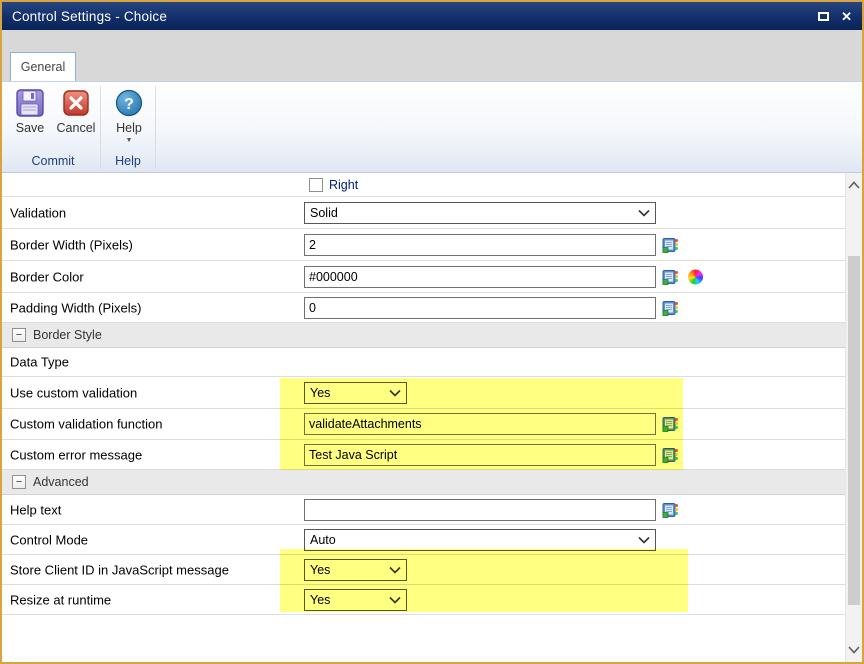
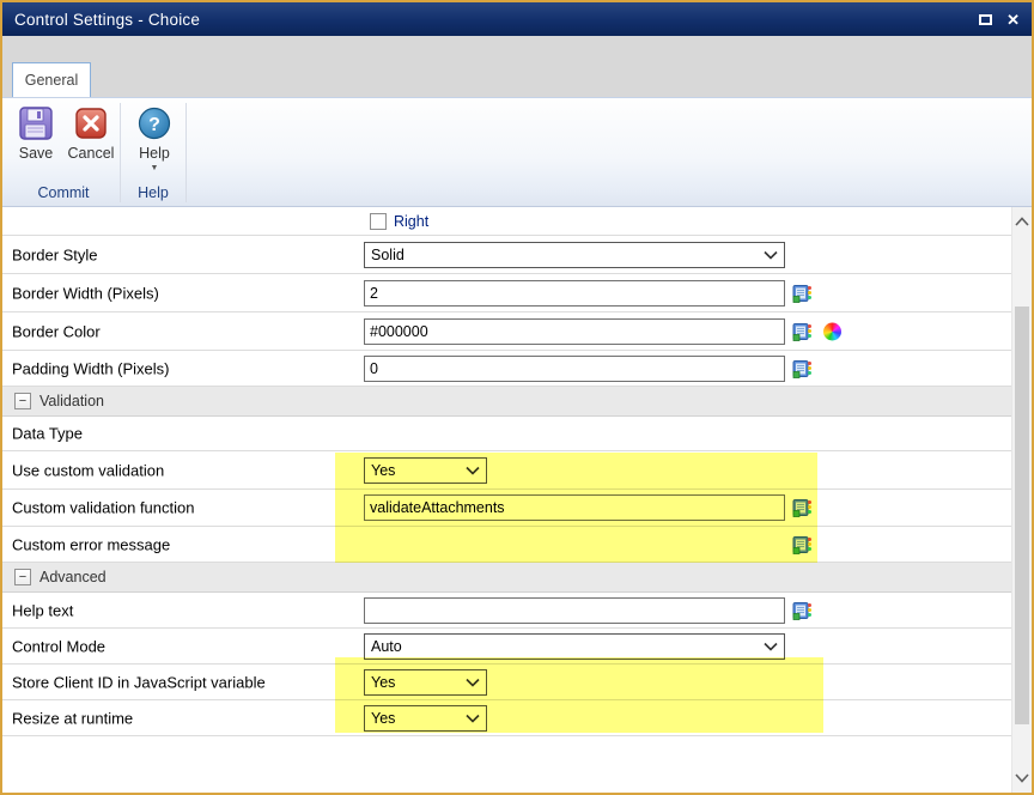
  Control Settings - Choice
  ✕
  General
  Save
  Cancel
  ?
  Help
  Commit
  Help
  Right
- Validation
+ Border Style
  Solid
  Border Width (Pixels)
  2
  Border Color
  #000000
  Padding Width (Pixels)
  0
  −
- Border Style
+ Validation
  Data Type
  Use custom validation
  Yes
  Custom validation function
  validateAttachments
  Custom error message
- Test Java Script
  −
  Advanced
  Help text
  Control Mode
  Auto
- Store Client ID in JavaScript message
+ Store Client ID in JavaScript variable
  Yes
  Resize at runtime
  Yes
